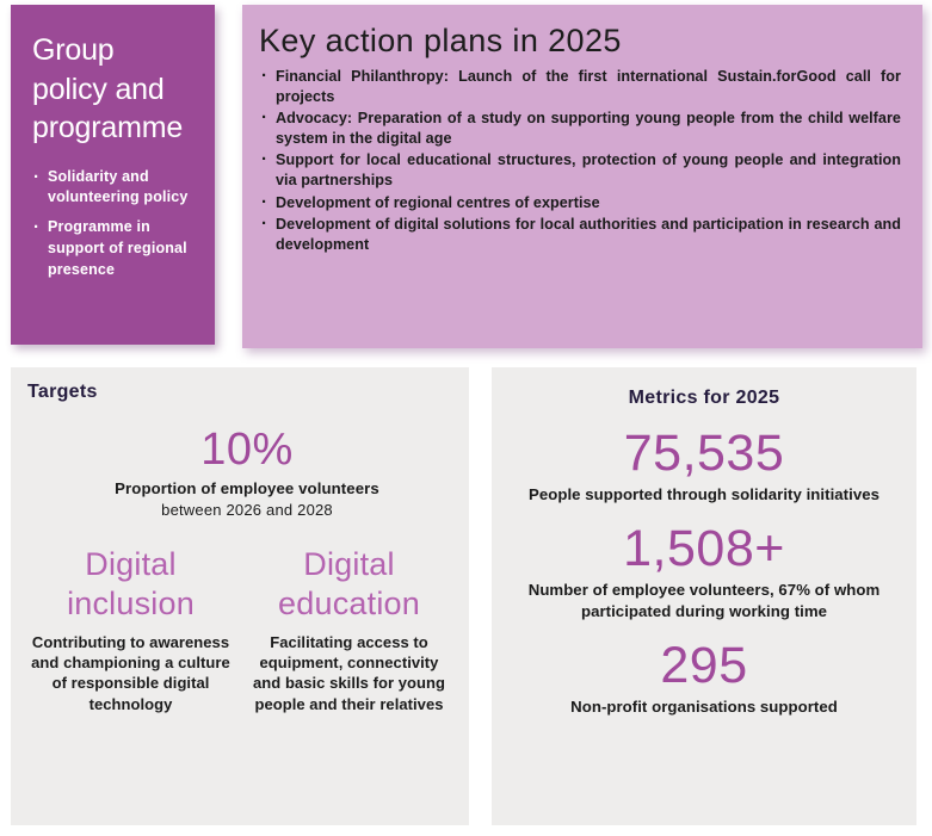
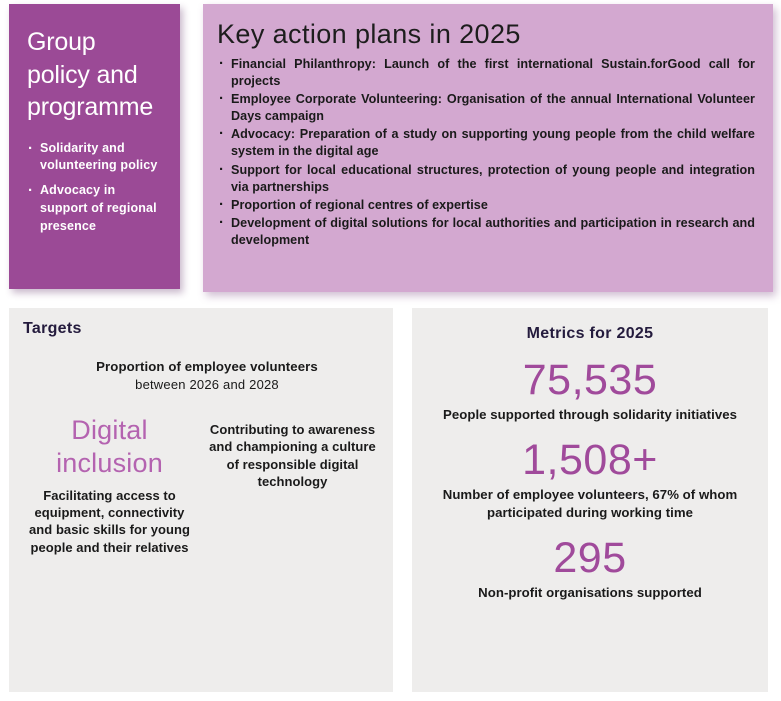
  Group policy and programme
  Solidarity and volunteering policy
- Programme in support of regional presence
+ Advocacy in support of regional presence
  Key action plans in 2025
  Financial Philanthropy: Launch of the first international Sustain.forGood call for projects
+ Employee Corporate Volunteering: Organisation of the annual International Volunteer Days campaign
  Advocacy: Preparation of a study on supporting young people from the child welfare system in the digital age
  Support for local educational structures, protection of young people and integration via partnerships
- Development of regional centres of expertise
+ Proportion of regional centres of expertise
  Development of digital solutions for local authorities and participation in research and development
  Targets
- 10%
  Proportion of employee volunteers
  between 2026 and 2028
  Digital inclusion
- Contributing to awareness and championing a culture of responsible digital technology
+ Facilitating access to equipment, connectivity and basic skills for young people and their relatives
- Digital education
- Facilitating access to equipment, connectivity and basic skills for young people and their relatives
+ Contributing to awareness and championing a culture of responsible digital technology
  Metrics for 2025
  75,535
  People supported through solidarity initiatives
  1,508+
  Number of employee volunteers, 67% of whom participated during working time
  295
  Non-profit organisations supported
